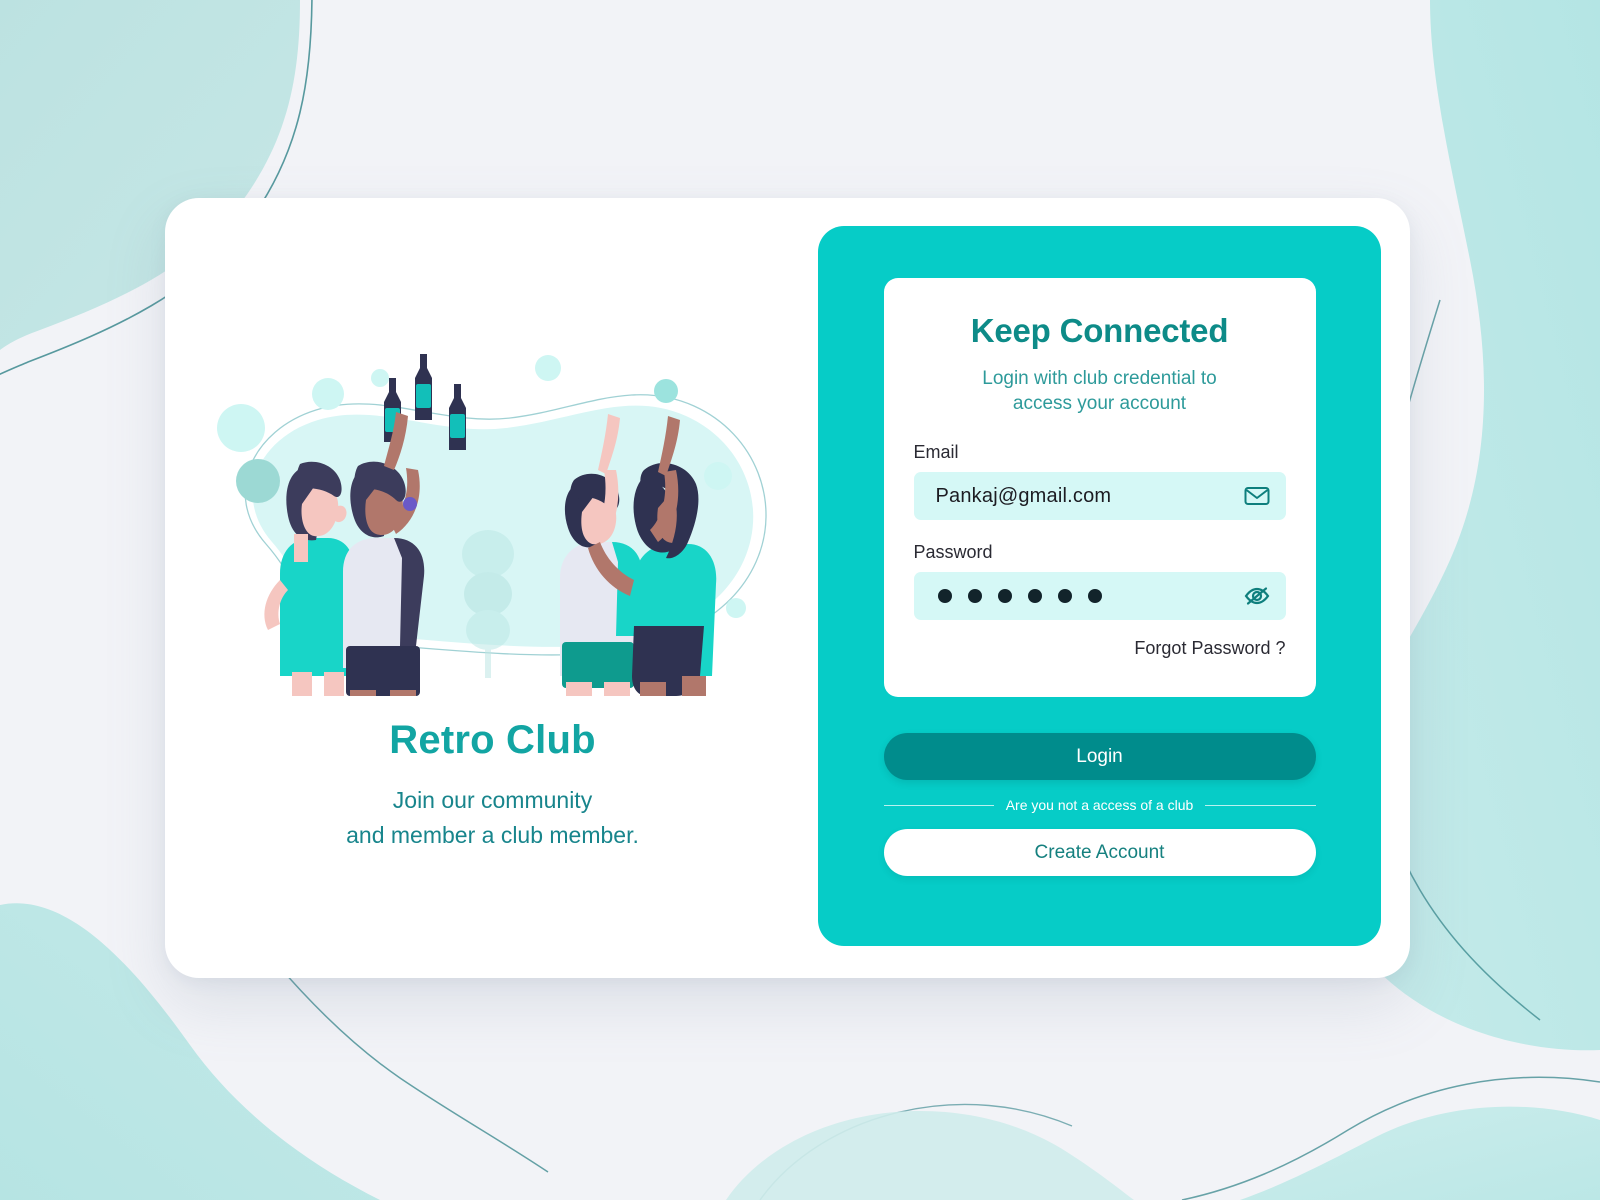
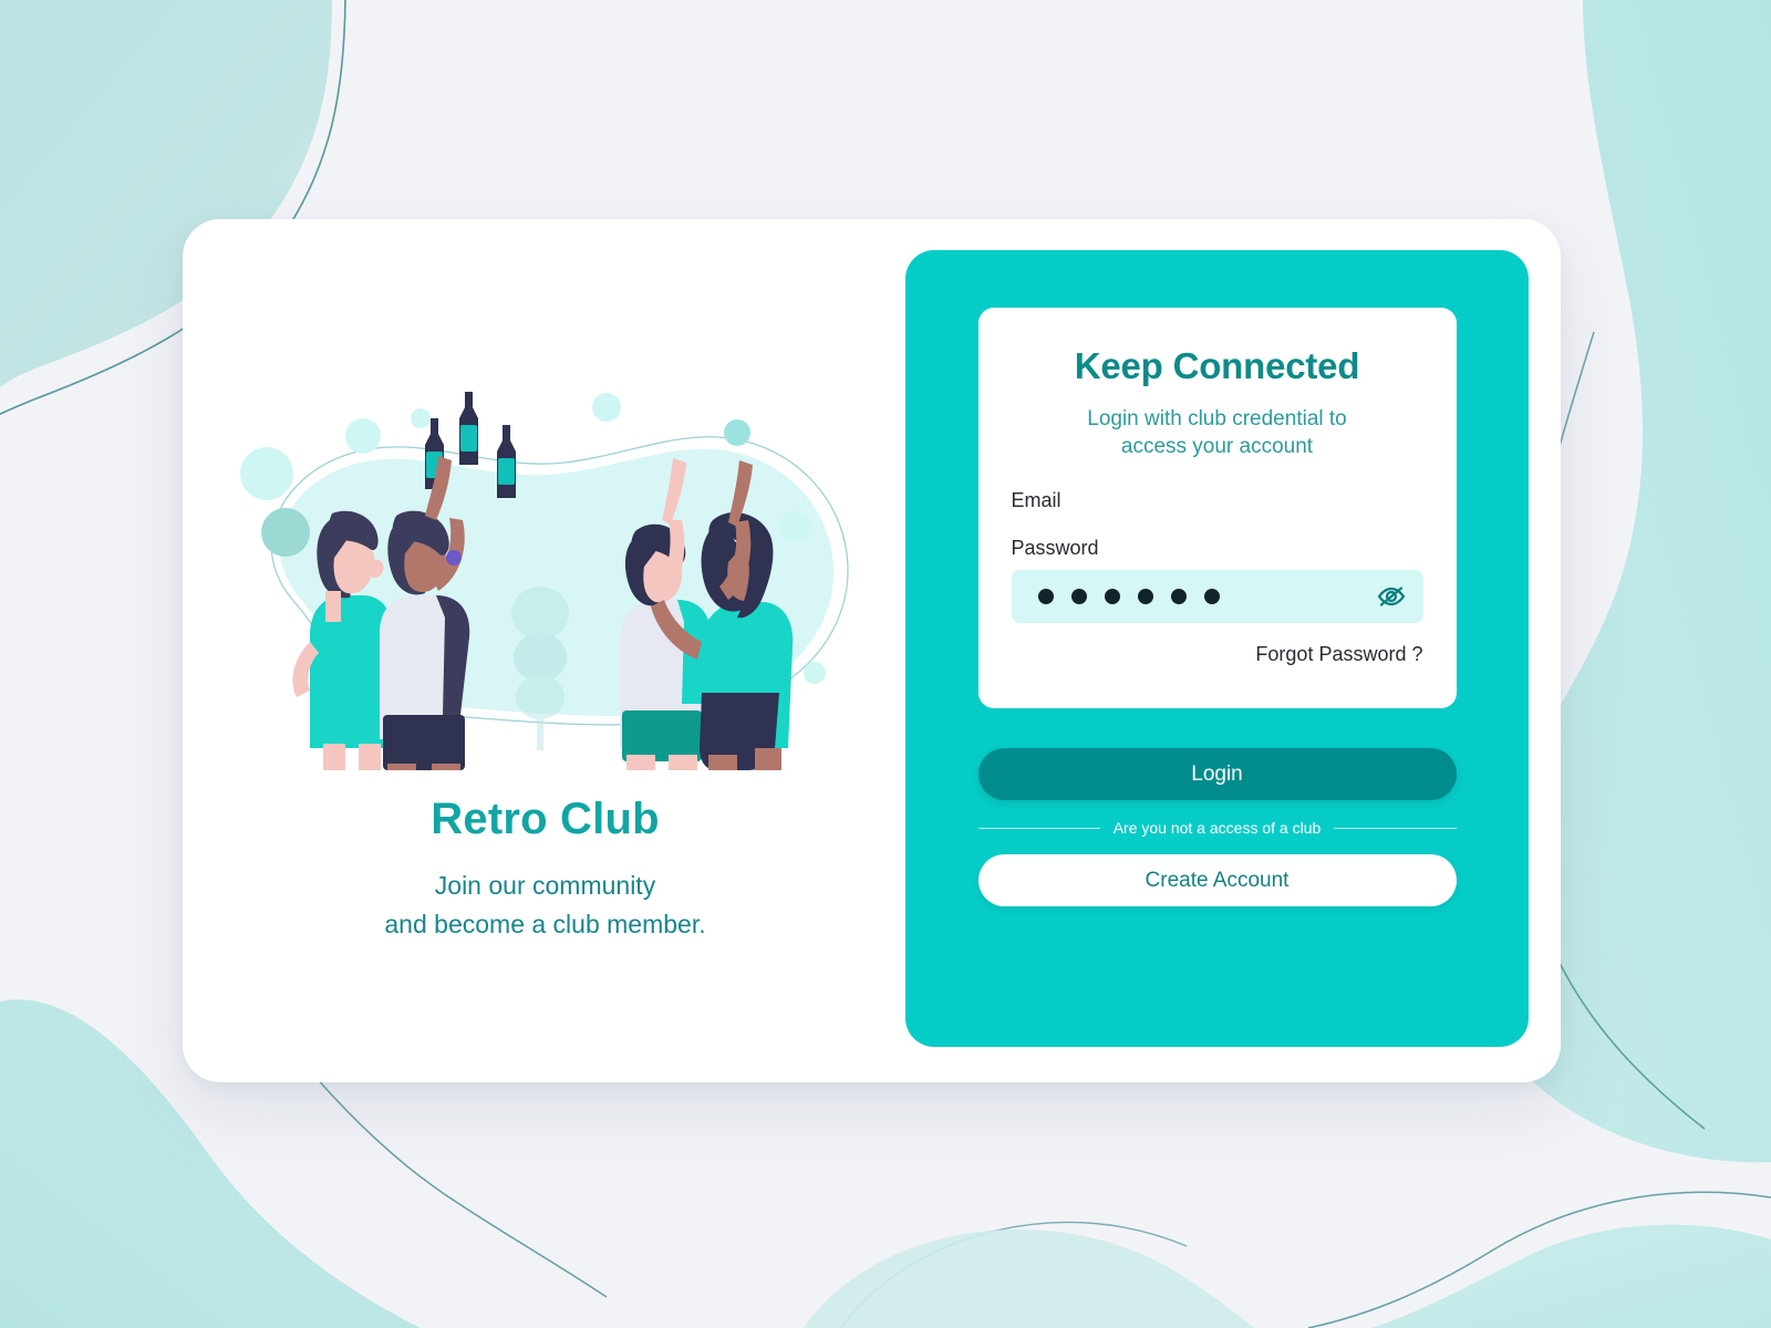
  Retro Club
  Join our community
- and member a club member.
+ and become a club member.
  Keep Connected
  Login with club credential to
  access your account
  Email
- Pankaj@gmail.com
  Password
  Forgot Password ?
  Login
  Are you not a access of a club
  Create Account
